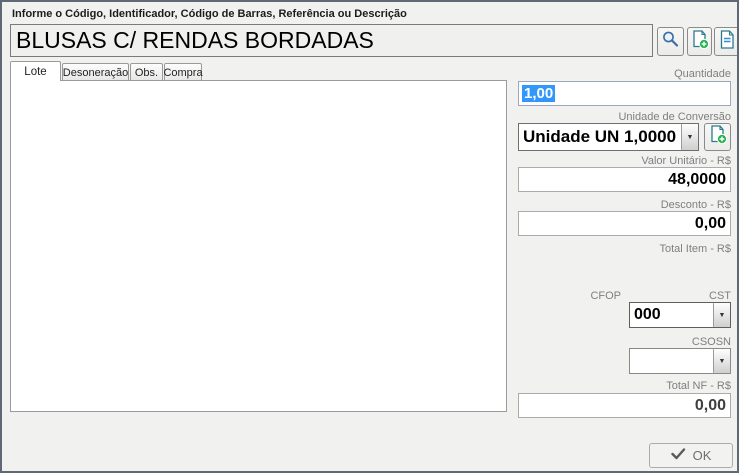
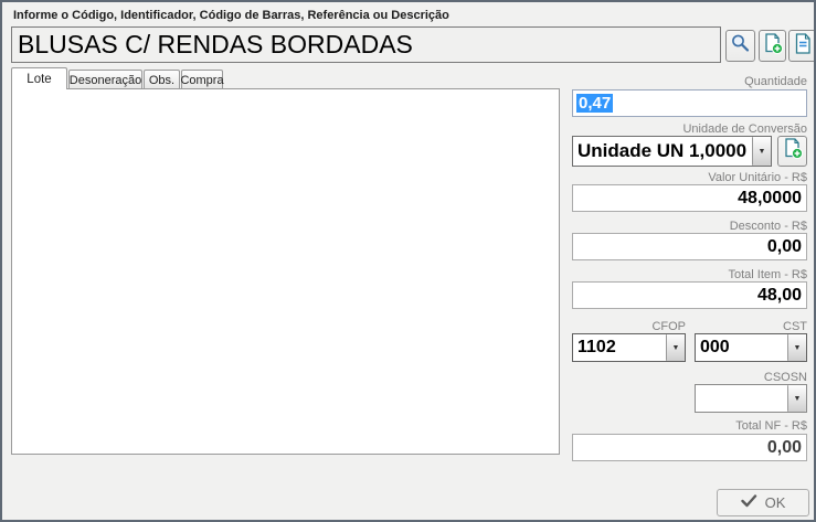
  Informe o Código, Identificador, Código de Barras, Referência ou Descrição
  BLUSAS C/ RENDAS BORDADAS
  Lote
  Desoneração
  Obs.
  Compra
  Quantidade
- 1,00
+ 0,47
  Unidade de Conversão
  Unidade UN 1,0000
  Valor Unitário - R$
  48,0000
  Desconto - R$
  0,00
  Total Item - R$
+ 48,00
  CFOP
  CST
+ 1102
  000
  CSOSN
  Total NF - R$
  0,00
  OK
